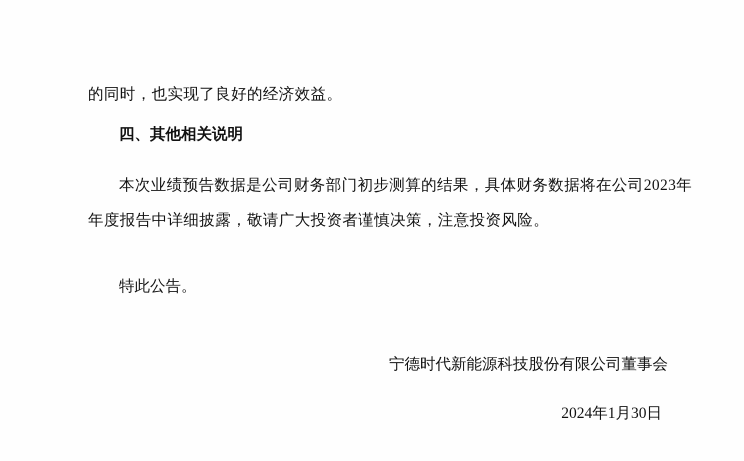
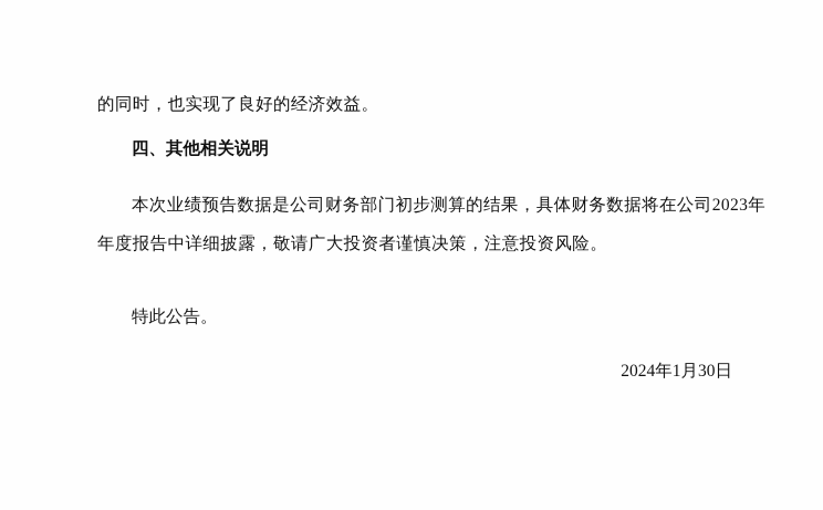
  的同时，也实现了良好的经济效益。
  四、其他相关说明
  本次业绩预告数据是公司财务部门初步测算的结果，具体财务数据将在公司2023年
  年度报告中详细披露，敬请广大投资者谨慎决策，注意投资风险。
  特此公告。
- 宁德时代新能源科技股份有限公司董事会
  2024年1月30日
